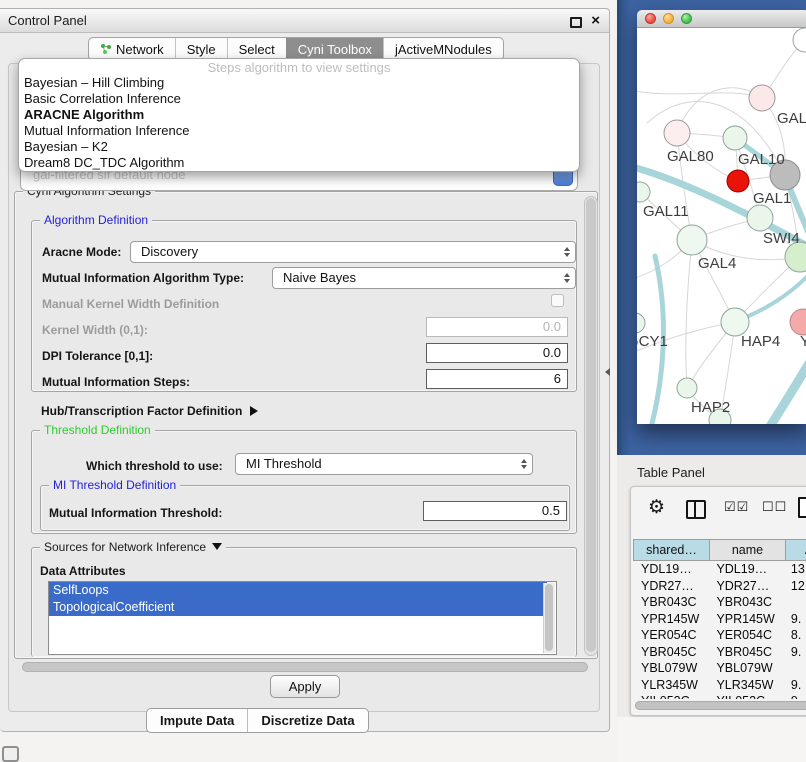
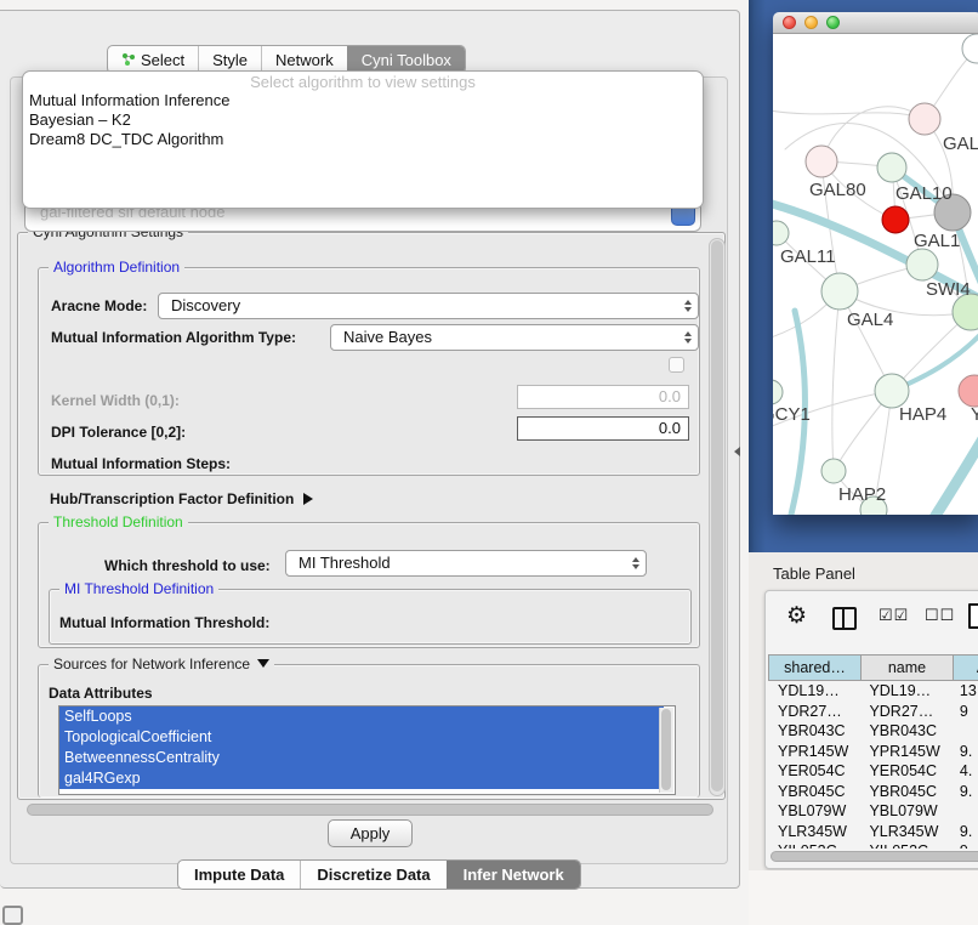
- Control Panel
- ×
- Network
+ Select
  Style
- Select
+ Network
  Cyni Toolbox
- jActiveMNodules
  gal-filtered sif default node
- Steps algorithm to view settings
+ Select algorithm to view settings
- Bayesian – Hill Climbing
- Basic Correlation Inference
- ARACNE Algorithm
  Mutual Information Inference
  Bayesian – K2
  Dream8 DC_TDC Algorithm
  Cyni Algorithm Settings
  Algorithm Definition
  Aracne Mode:
  Discovery
  Mutual Information Algorithm Type:
  Naive Bayes
- Manual Kernel Width Definition
  Kernel Width (0,1):
  0.0
- DPI Tolerance [0,1]:
+ DPI Tolerance [0,2]:
  0.0
  Mutual Information Steps:
- 6
  Hub/Transcription Factor Definition
  Threshold Definition
  Which threshold to use:
  MI Threshold
  MI Threshold Definition
  Mutual Information Threshold:
- 0.5
  Sources for Network Inference
  Data Attributes
  SelfLoops
  TopologicalCoefficient
+ BetweennessCentrality
+ gal4RGexp
  Apply
  Impute Data
  Discretize Data
+ Infer Network
  GAL
  GAL80
  GAL10
  GAL1
  GAL11
  SWI4
  GAL4
  CY1
  HAP4
  Y
  HAP2
  Table Panel
  ⚙
  ☑☑
  ☐☐
  shared…
  name
  YDL19…
  YDL19…
  13
  YDR27…
  YDR27…
- 12
+ 9
  YBR043C
  YBR043C
  YPR145W
  YPR145W
  9.
  YER054C
  YER054C
- 8.
+ 4.
  YBR045C
  YBR045C
  9.
  YBL079W
  YBL079W
  YLR345W
  YLR345W
  9.
